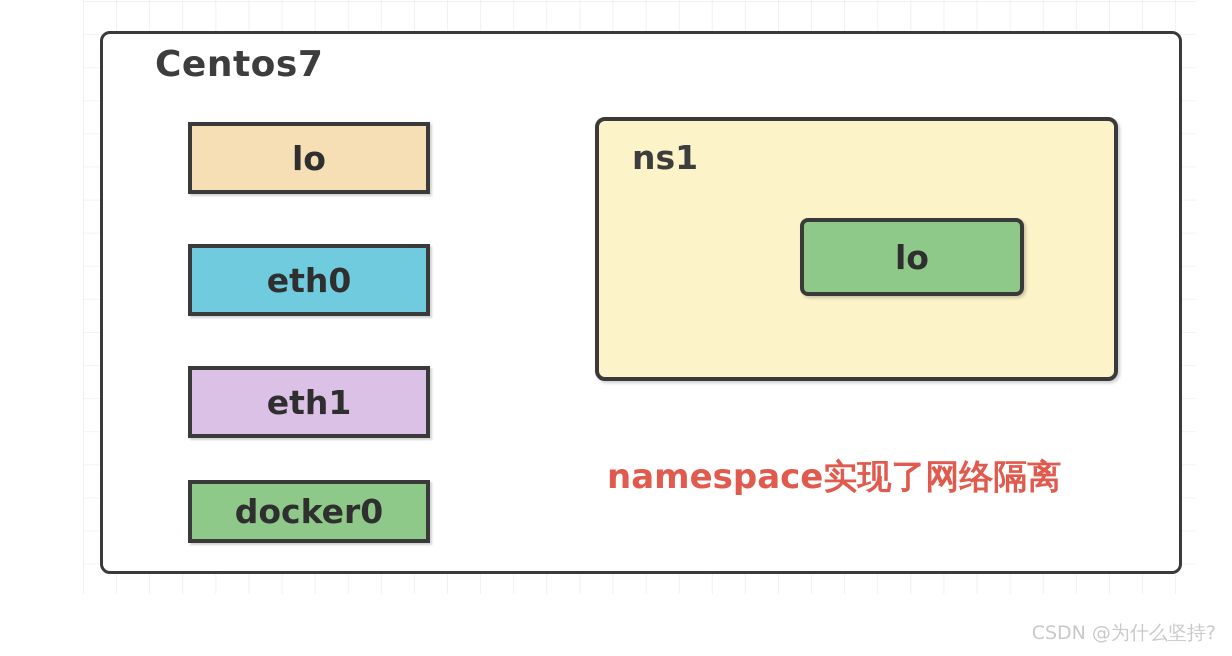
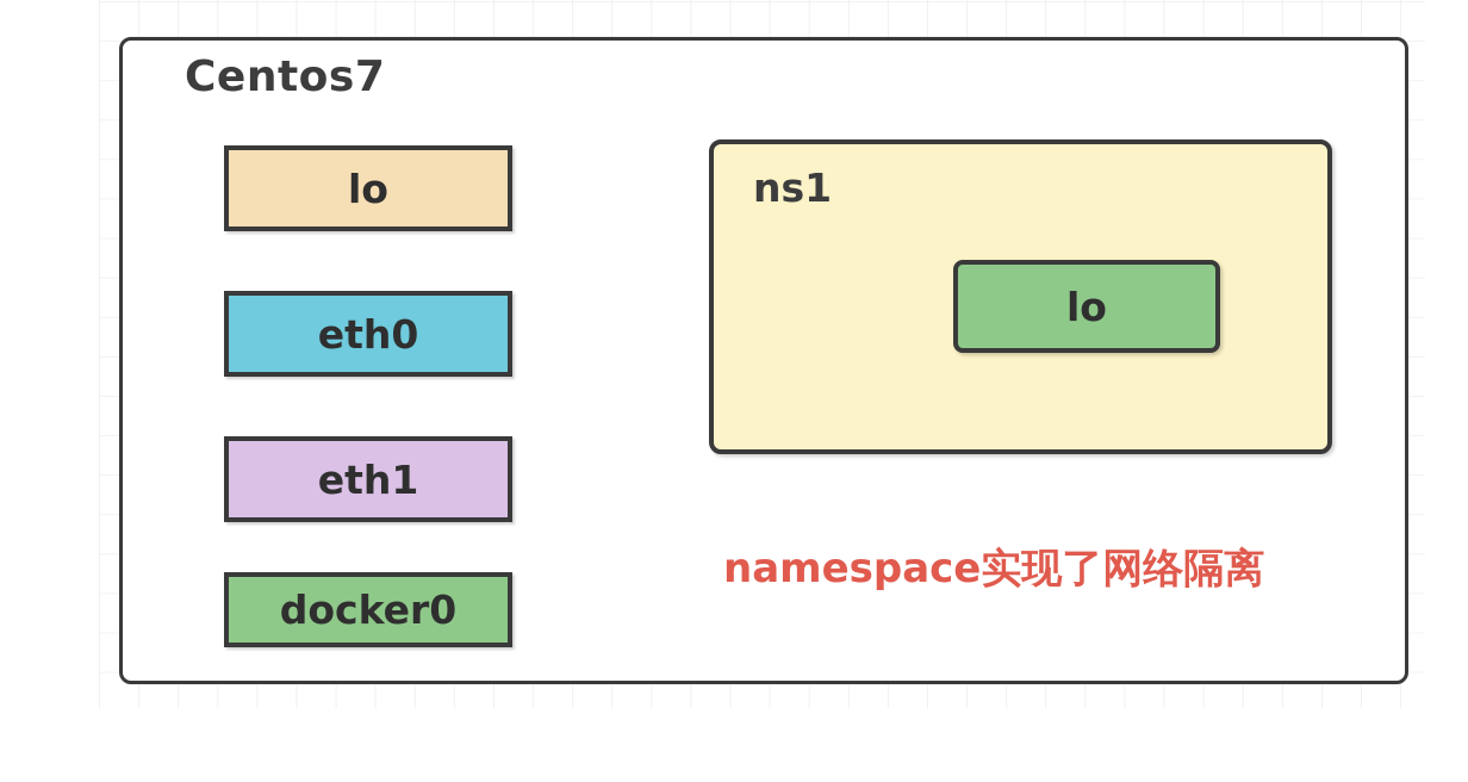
  Centos7
  lo
  eth0
  eth1
  docker0
  ns1
  lo
  namespace实现了网络隔离
- CSDN @为什么坚持?
